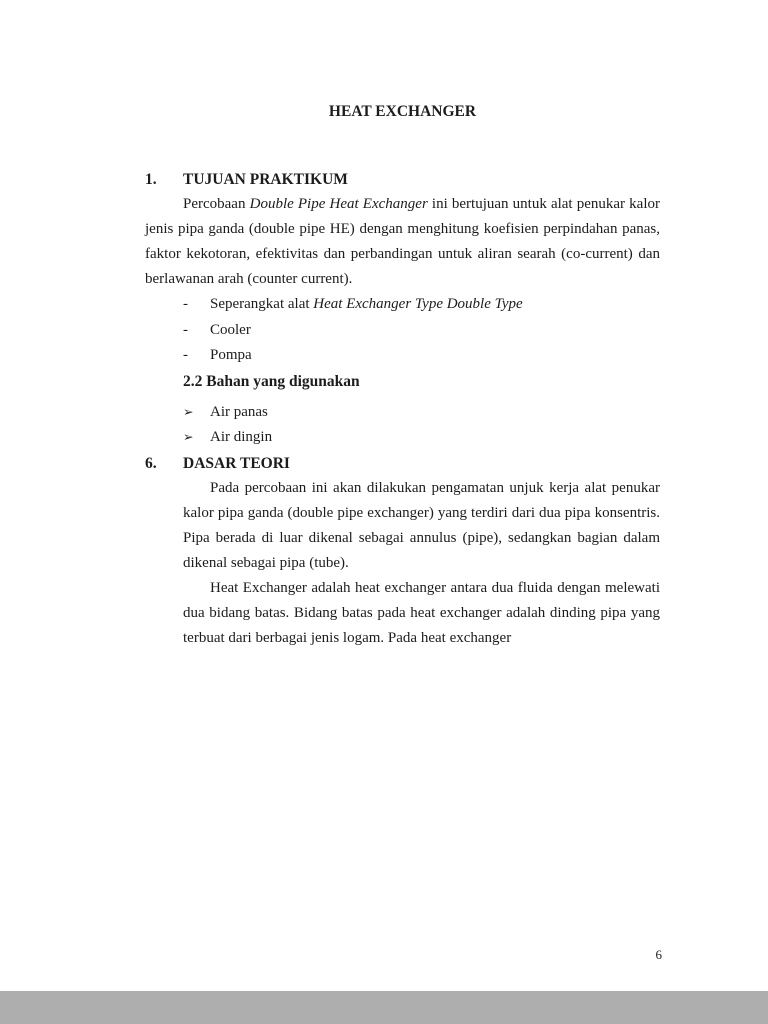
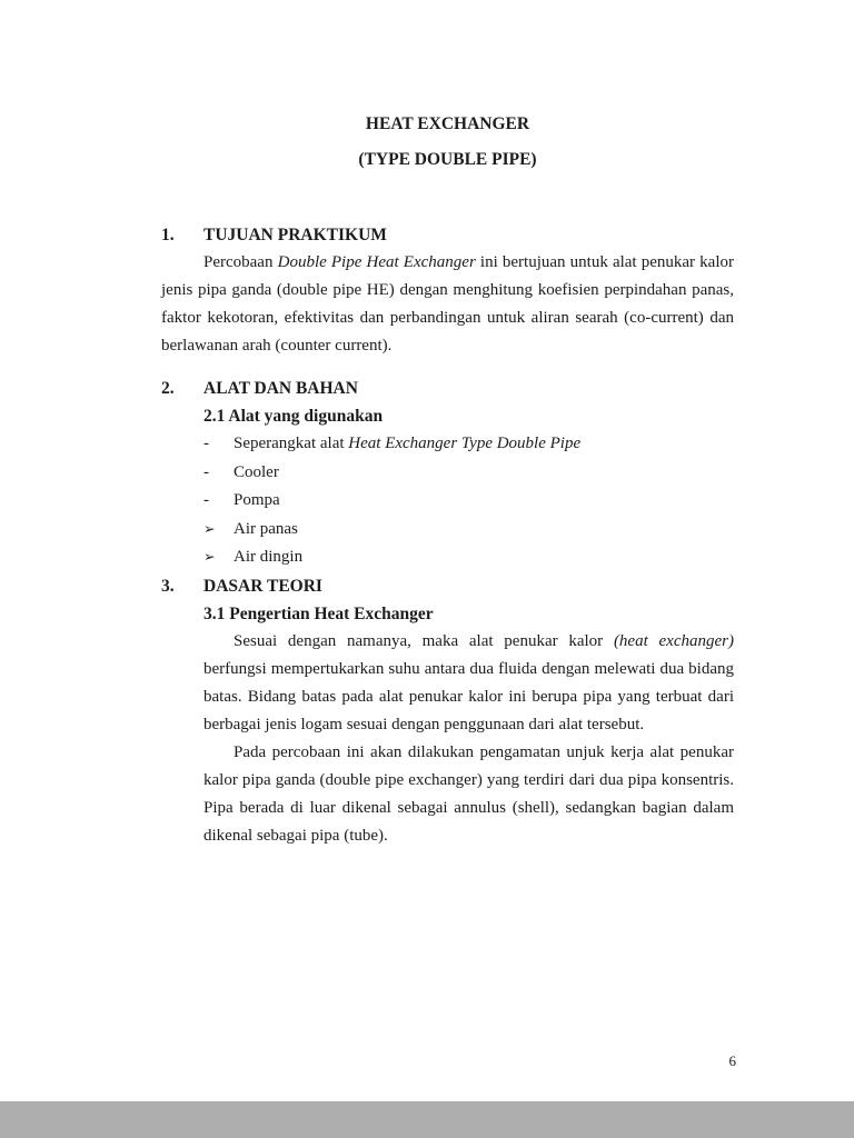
  HEAT EXCHANGER
+ (TYPE DOUBLE PIPE)
  1.
  TUJUAN PRAKTIKUM
  Percobaan Double Pipe Heat Exchanger ini bertujuan untuk alat penukar kalor jenis pipa ganda (double pipe HE) dengan menghitung koefisien perpindahan panas, faktor kekotoran, efektivitas dan perbandingan untuk aliran searah (co-current) dan berlawanan arah (counter current).
+ 2.
+ ALAT DAN BAHAN
+ 2.1 Alat yang digunakan
  -
- Seperangkat alat Heat Exchanger Type Double Type
+ Seperangkat alat Heat Exchanger Type Double Pipe
  -
  Cooler
  -
  Pompa
- 2.2 Bahan yang digunakan
  ➢
  Air panas
  ➢
  Air dingin
- 6.
+ 3.
  DASAR TEORI
+ 3.1 Pengertian Heat Exchanger
+ Sesuai dengan namanya, maka alat penukar kalor (heat exchanger) berfungsi mempertukarkan suhu antara dua fluida dengan melewati dua bidang batas. Bidang batas pada alat penukar kalor ini berupa pipa yang terbuat dari berbagai jenis logam sesuai dengan penggunaan dari alat tersebut.
- Pada percobaan ini akan dilakukan pengamatan unjuk kerja alat penukar kalor pipa ganda (double pipe exchanger) yang terdiri dari dua pipa konsentris. Pipa berada di luar dikenal sebagai annulus (pipe), sedangkan bagian dalam dikenal sebagai pipa (tube).
+ Pada percobaan ini akan dilakukan pengamatan unjuk kerja alat penukar kalor pipa ganda (double pipe exchanger) yang terdiri dari dua pipa konsentris. Pipa berada di luar dikenal sebagai annulus (shell), sedangkan bagian dalam dikenal sebagai pipa (tube).
- Heat Exchanger adalah heat exchanger antara dua fluida dengan melewati dua bidang batas. Bidang batas pada heat exchanger adalah dinding pipa yang terbuat dari berbagai jenis logam. Pada heat exchanger
  6
